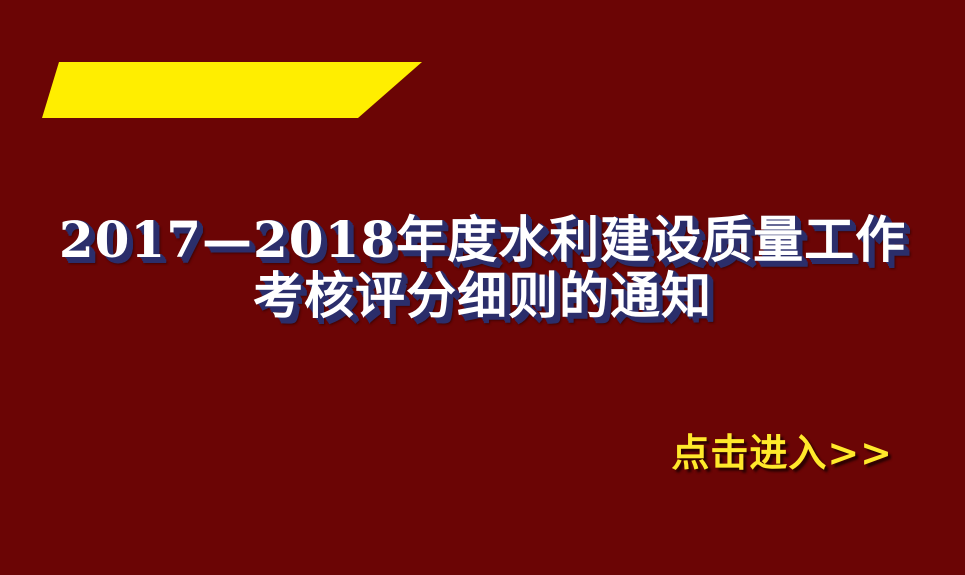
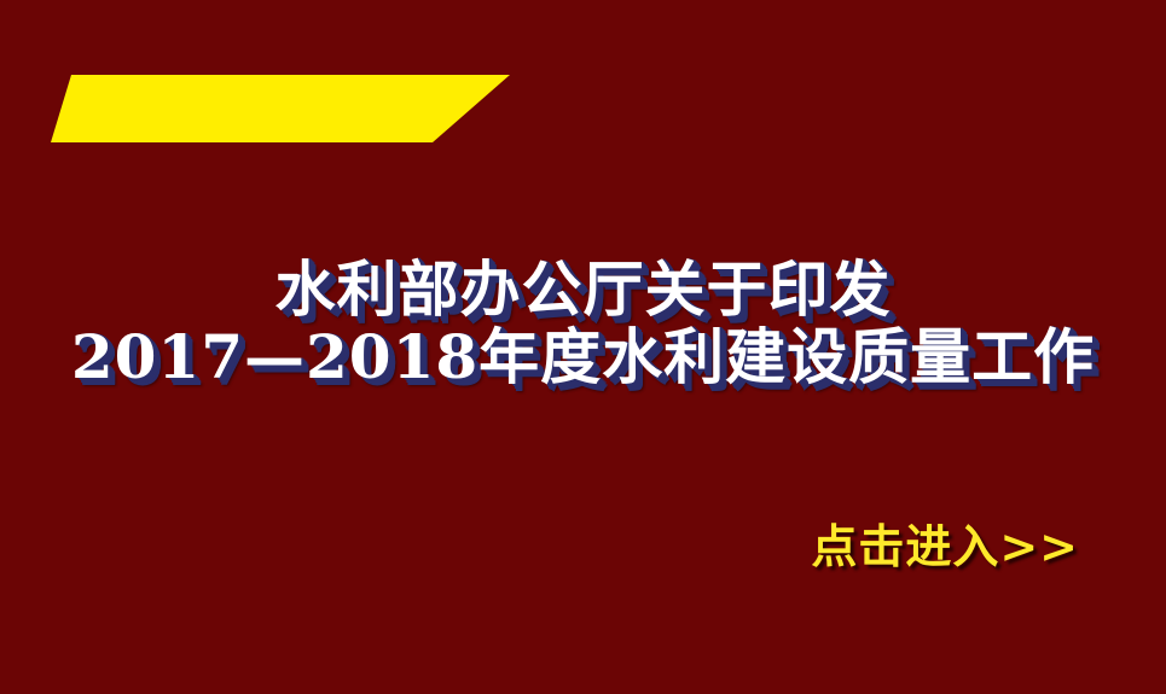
+ 水利部办公厅关于印发
  2017—2018年度水利建设质量工作
- 考核评分细则的通知
  点击进入>>
